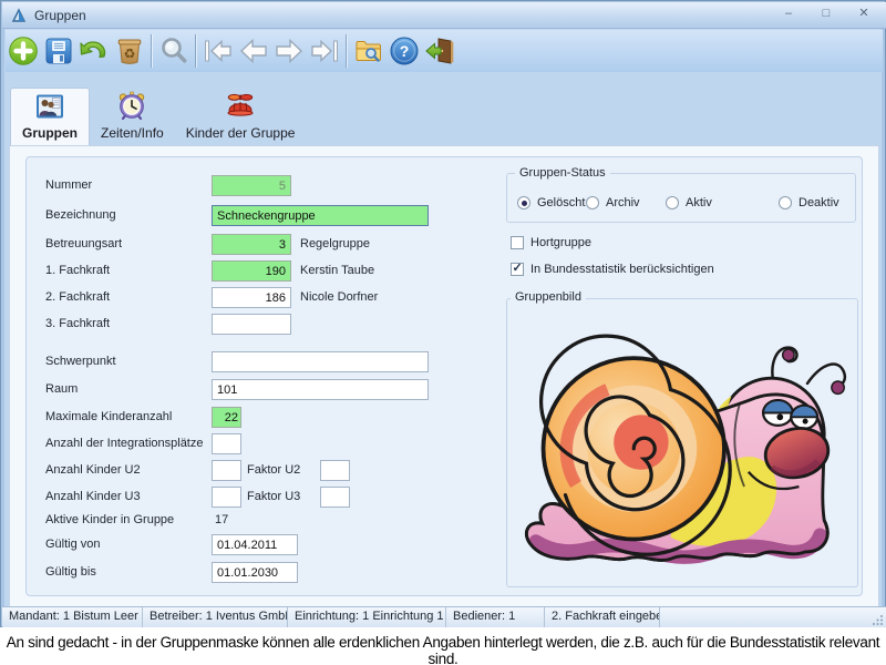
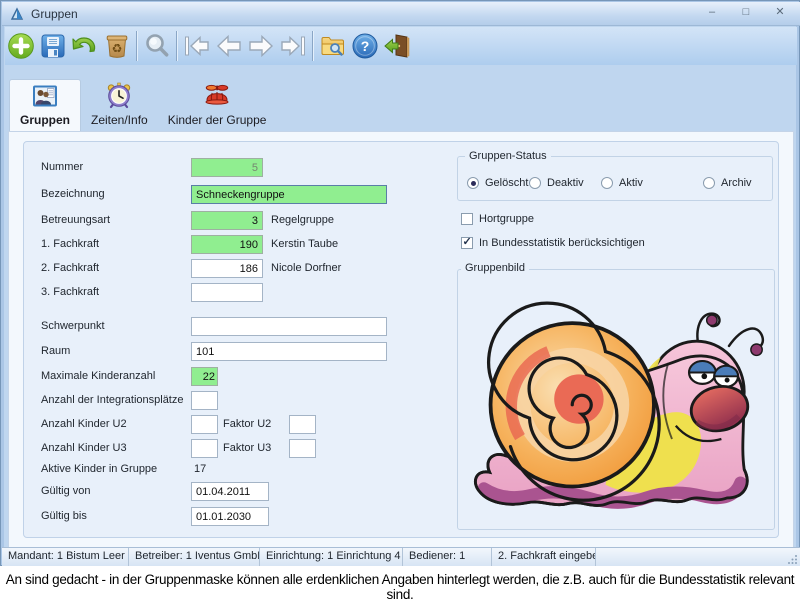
  Gruppen
  –
  □
  ✕
  ♻
  ?
  Gruppen
  Zeiten/Info
  Kinder der Gruppe
  Nummer
  5
  Bezeichnung
  Schneckengruppe
  Betreuungsart
  3
  Regelgruppe
  1. Fachkraft
  190
  Kerstin Taube
  2. Fachkraft
  186
  Nicole Dorfner
  3. Fachkraft
  Schwerpunkt
  Raum
  101
  Maximale Kinderanzahl
  22
  Anzahl der Integrationsplätze
  Anzahl Kinder U2
  Faktor U2
  Anzahl Kinder U3
  Faktor U3
  Aktive Kinder in Gruppe
  17
  Gültig von
  01.04.2011
  Gültig bis
  01.01.2030
  Gruppen-Status
  Gelöscht
- Archiv
+ Deaktiv
  Aktiv
- Deaktiv
+ Archiv
  Hortgruppe
  In Bundesstatistik berücksichtigen
  Gruppenbild
  Mandant: 1 Bistum Leer
  Betreiber: 1 Iventus Gmb
- Einrichtung: 1 Einrichtung 1
+ Einrichtung: 1 Einrichtung 4
  Bediener: 1
  2. Fachkraft eingebe
  An sind gedacht - in der Gruppenmaske können alle erdenklichen Angaben hinterlegt werden, die z.B. auch für die Bundesstatistik relevant sind.
